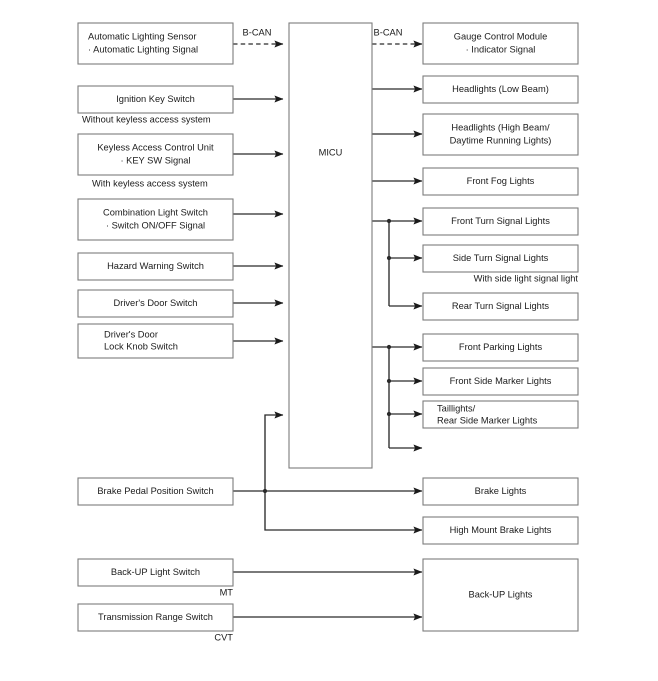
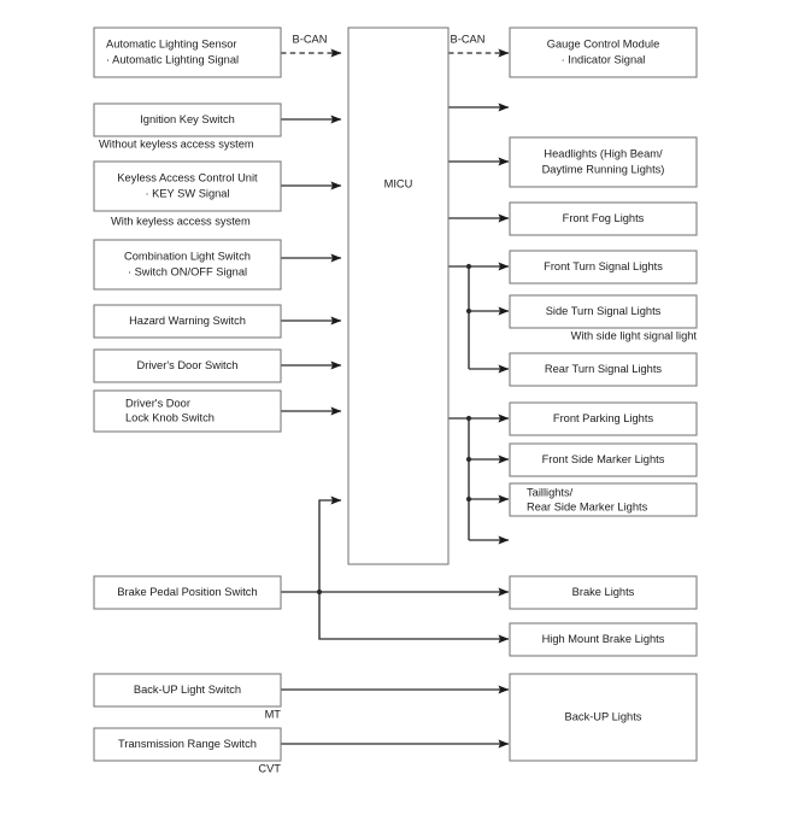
  MICU
  B-CAN
  B-CAN
  Automatic Lighting Sensor
  · Automatic Lighting Signal
  Ignition Key Switch
  Without keyless access system
  Keyless Access Control Unit
  · KEY SW Signal
  With keyless access system
  Combination Light Switch
  · Switch ON/OFF Signal
  Hazard Warning Switch
  Driver's Door Switch
  Driver's Door
  Lock Knob Switch
  Gauge Control Module
  · Indicator Signal
- Headlights (Low Beam)
  Headlights (High Beam/
  Daytime Running Lights)
  Front Fog Lights
  Front Turn Signal Lights
  Side Turn Signal Lights
  With side light signal light
  Rear Turn Signal Lights
  Front Parking Lights
  Front Side Marker Lights
  Taillights/
  Rear Side Marker Lights
  Brake Pedal Position Switch
  Brake Lights
  High Mount Brake Lights
  Back-UP Light Switch
  MT
  Transmission Range Switch
  CVT
  Back-UP Lights
